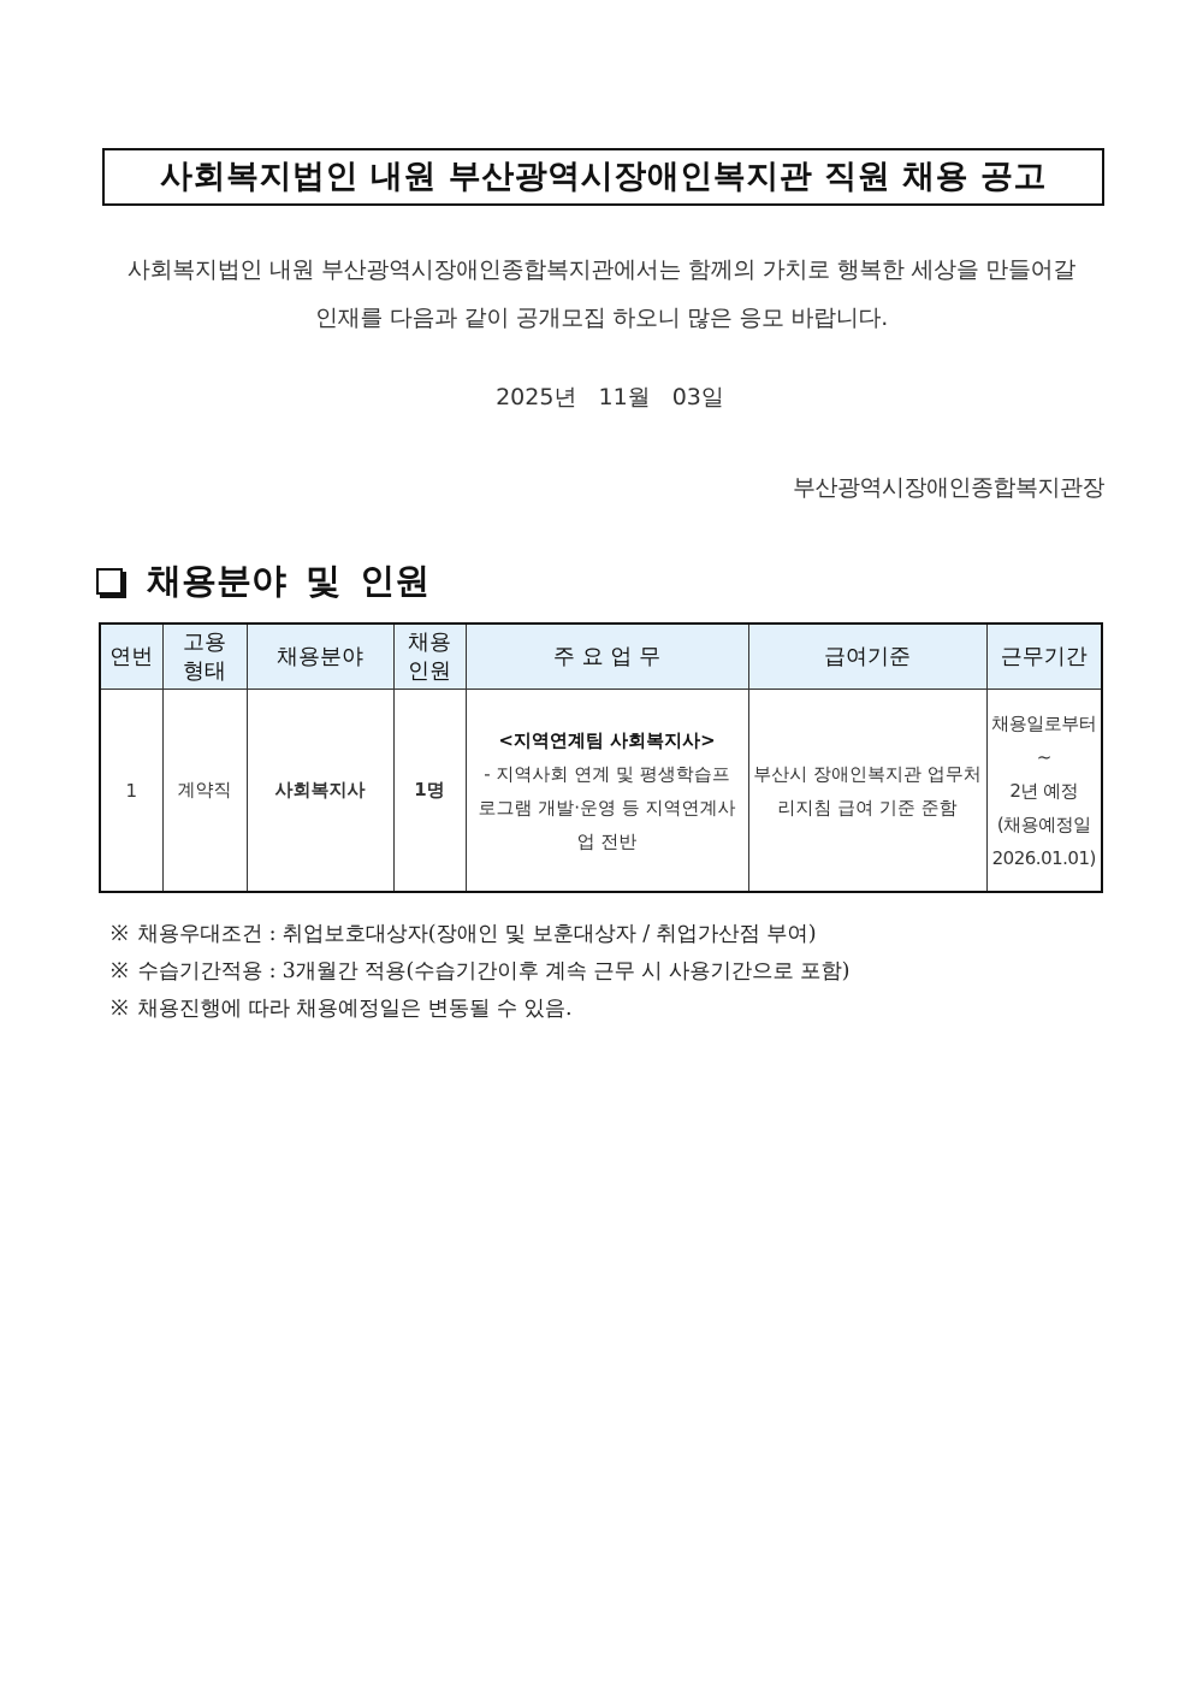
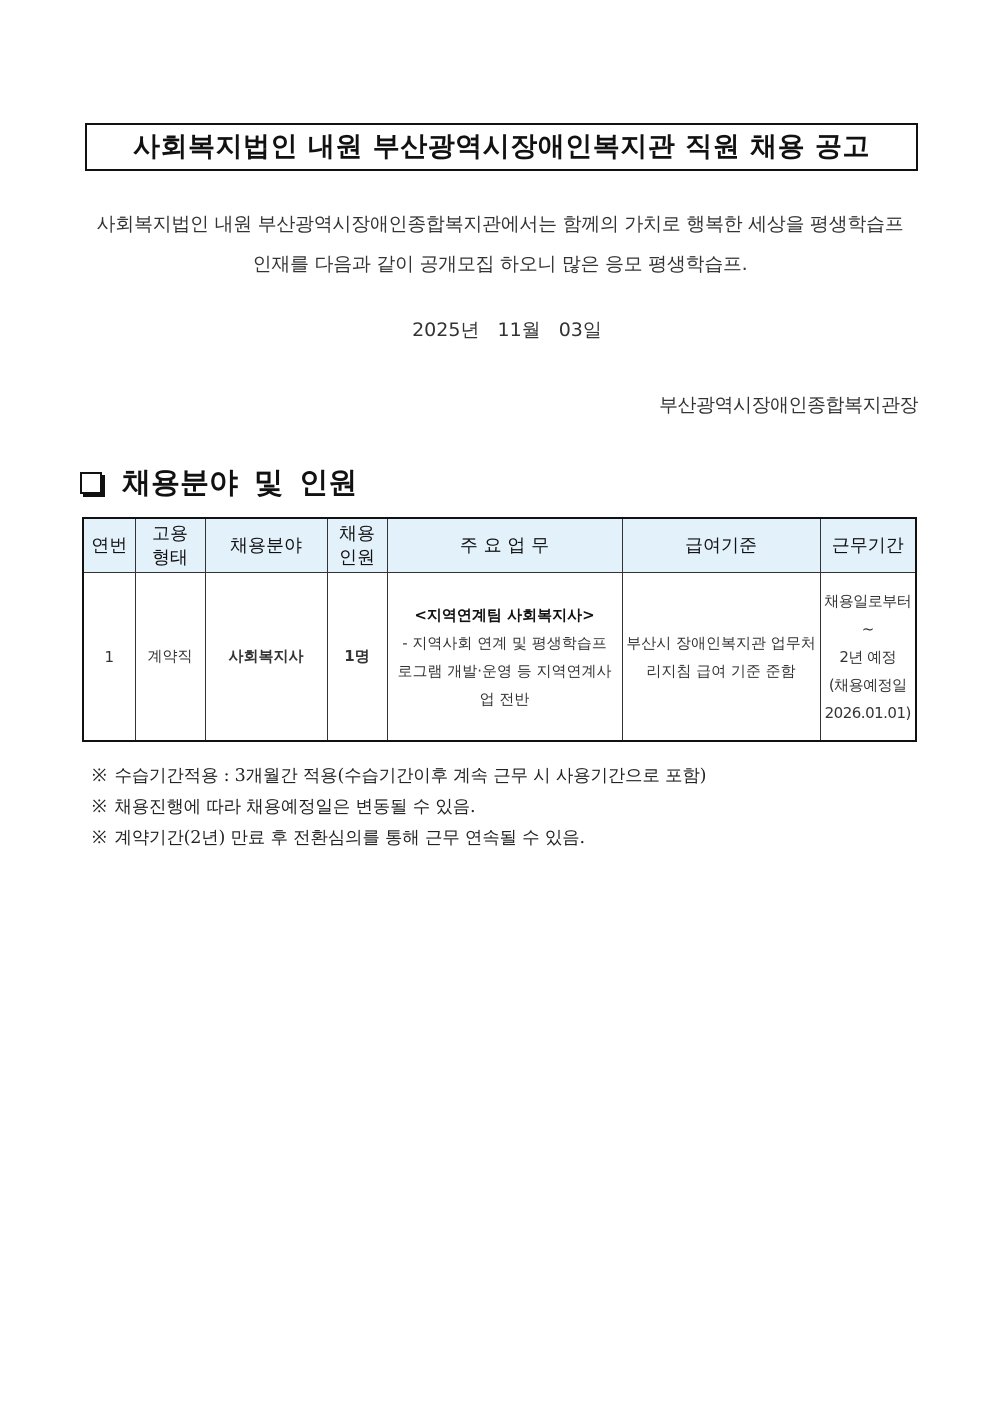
  사회복지법인 내원 부산광역시장애인복지관 직원 채용 공고
- 사회복지법인 내원 부산광역시장애인종합복지관에서는 함께의 가치로 행복한 세상을 만들어갈
+ 사회복지법인 내원 부산광역시장애인종합복지관에서는 함께의 가치로 행복한 세상을 평생학습프
- 인재를 다음과 같이 공개모집 하오니 많은 응모 바랍니다.
+ 인재를 다음과 같이 공개모집 하오니 많은 응모 평생학습프.
  2025년 11월 03일
  부산광역시장애인종합복지관장
  채용분야 및 인원
  연번	고용 형태	채용분야	채용 인원	주 요 업 무	급여기준	근무기간
  1	계약직	사회복지사	1명	<지역연계팀 사회복지사> - 지역사회 연계 및 평생학습프 로그램 개발·운영 등 지역연계사 업 전반	부산시 장애인복지관 업무처 리지침 급여 기준 준함	채용일로부터 ~ 2년 예정 (채용예정일 2026.01.01)
- ※ 채용우대조건 : 취업보호대상자(장애인 및 보훈대상자 / 취업가산점 부여)
  ※ 수습기간적용 : 3개월간 적용(수습기간이후 계속 근무 시 사용기간으로 포함)
  ※ 채용진행에 따라 채용예정일은 변동될 수 있음.
+ ※ 계약기간(2년) 만료 후 전환심의를 통해 근무 연속될 수 있음.
